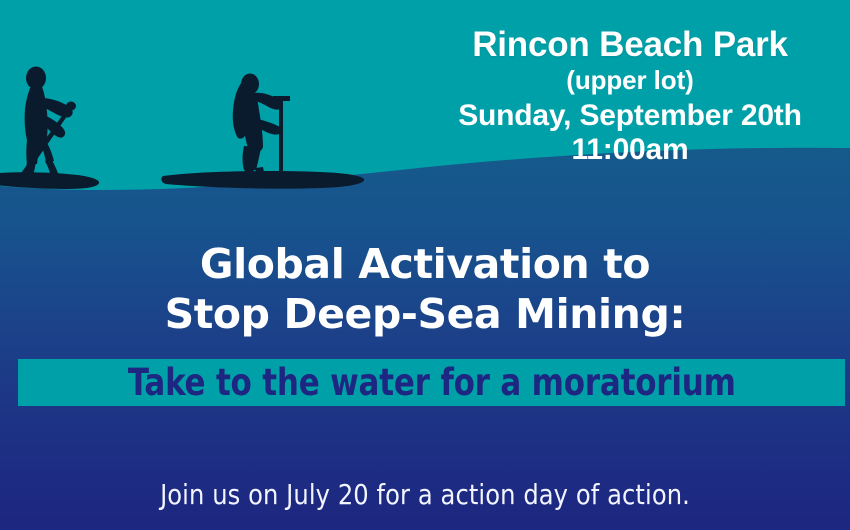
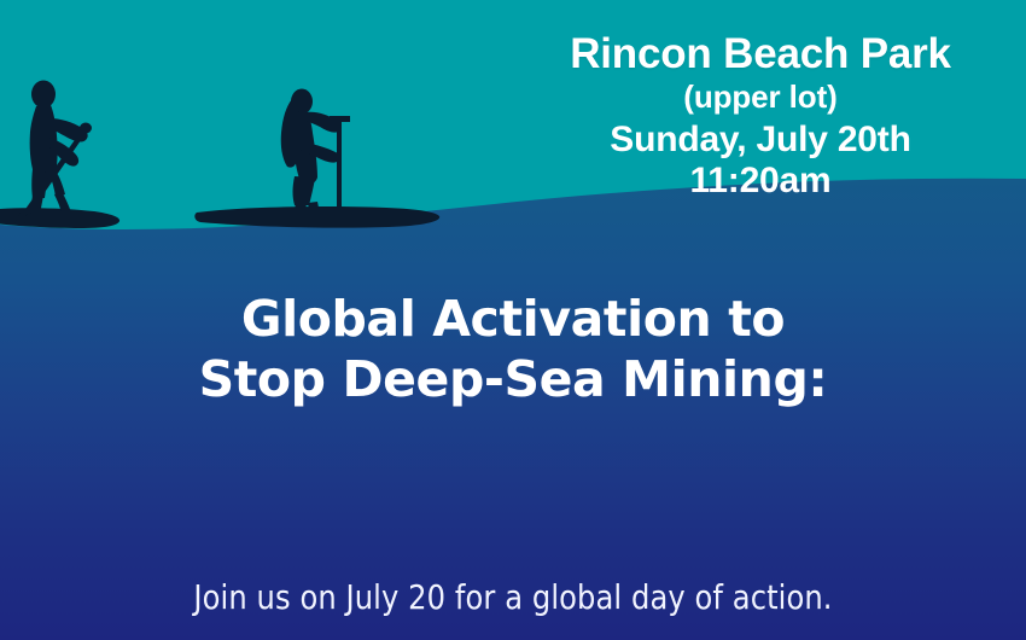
  Rincon Beach Park
  (upper lot)
- Sunday, September 20th
+ Sunday, July 20th
- 11:00am
+ 11:20am
  Global Activation to
  Stop Deep-Sea Mining:
- Take to the water for a moratorium
- Join us on July 20 for a action day of action.
+ Join us on July 20 for a global day of action.
